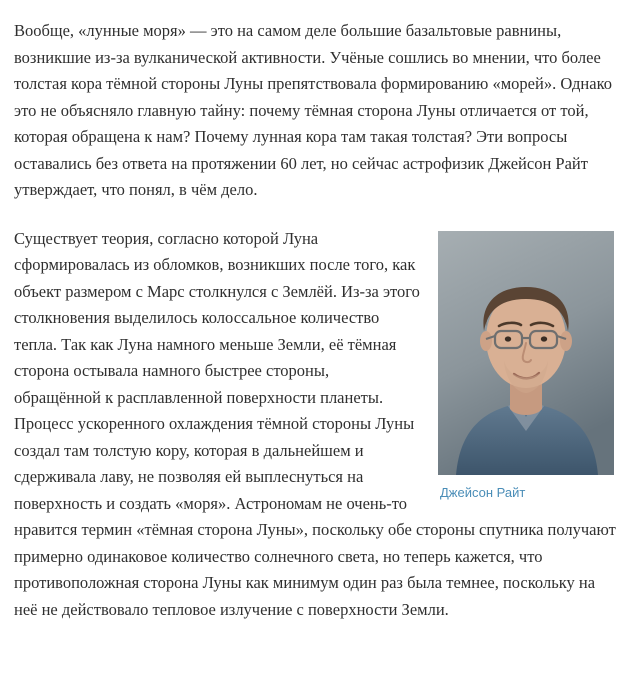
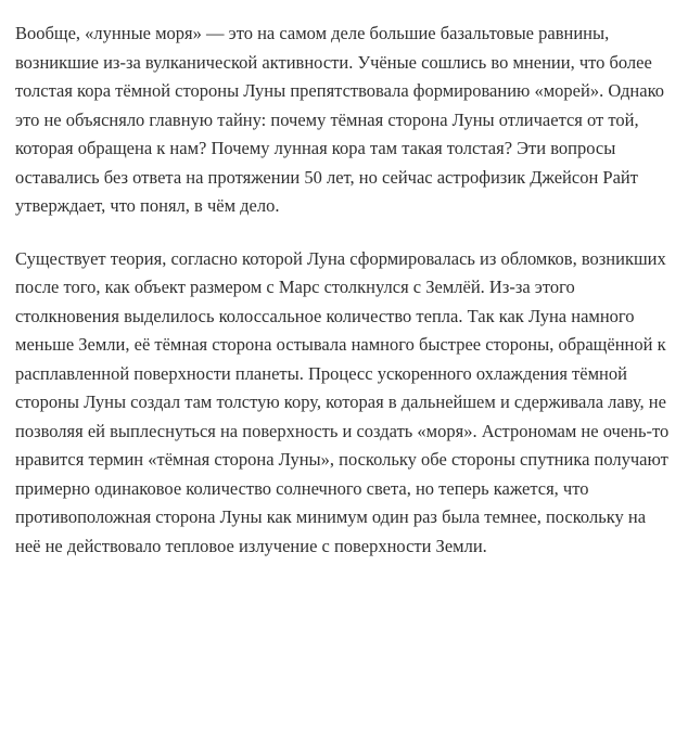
- Вообще, «лунные моря» — это на самом деле большие базальтовые равнины, возникшие из-за вулканической активности. Учёные сошлись во мнении, что более толстая кора тёмной стороны Луны препятствовала формированию «морей». Однако это не объясняло главную тайну: почему тёмная сторона Луны отличается от той, которая обращена к нам? Почему лунная кора там такая толстая? Эти вопросы оставались без ответа на протяжении 60 лет, но сейчас астрофизик Джейсон Райт утверждает, что понял, в чём дело.
+ Вообще, «лунные моря» — это на самом деле большие базальтовые равнины, возникшие из-за вулканической активности. Учёные сошлись во мнении, что более толстая кора тёмной стороны Луны препятствовала формированию «морей». Однако это не объясняло главную тайну: почему тёмная сторона Луны отличается от той, которая обращена к нам? Почему лунная кора там такая толстая? Эти вопросы оставались без ответа на протяжении 50 лет, но сейчас астрофизик Джейсон Райт утверждает, что понял, в чём дело.
- Джейсон Райт
  Существует теория, согласно которой Луна сформировалась из обломков, возникших после того, как объект размером с Марс столкнулся с Землёй. Из-за этого столкновения выделилось колоссальное количество тепла. Так как Луна намного меньше Земли, её тёмная сторона остывала намного быстрее стороны, обращённой к расплавленной поверхности планеты. Процесс ускоренного охлаждения тёмной стороны Луны создал там толстую кору, которая в дальнейшем и сдерживала лаву, не позволяя ей выплеснуться на поверхность и создать «моря». Астрономам не очень-то нравится термин «тёмная сторона Луны», поскольку обе стороны спутника получают примерно одинаковое количество солнечного света, но теперь кажется, что противоположная сторона Луны как минимум один раз была темнее, поскольку на неё не действовало тепловое излучение с поверхности Земли.
